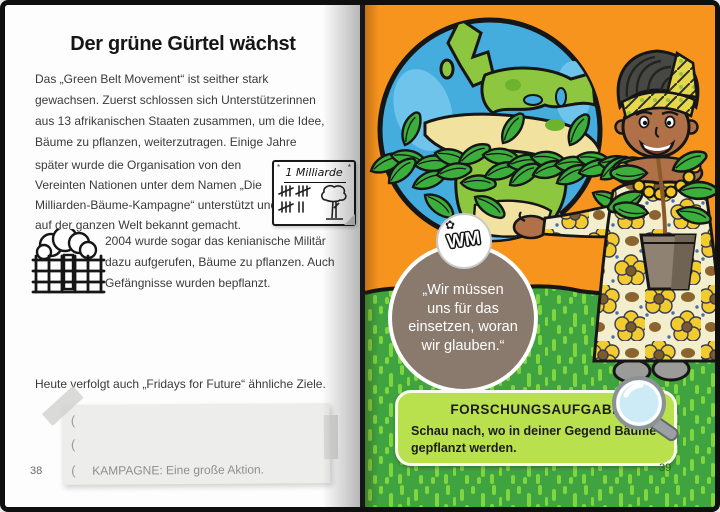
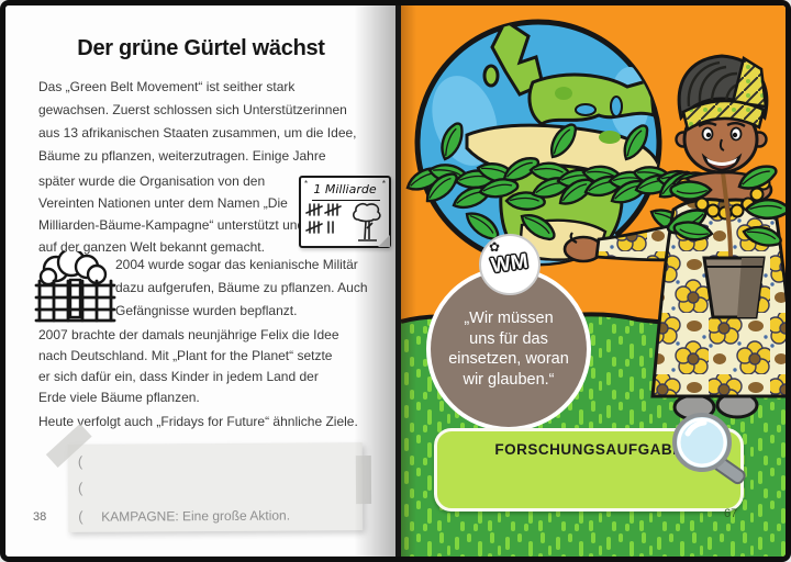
  Der grüne Gürtel wächst
  Das „Green Belt Movement“ ist seither stark
  gewachsen. Zuerst schlossen sich Unterstützerinnen
  aus 13 afrikanischen Staaten zusammen, um die Idee
  Bäume zu pflanzen, weiterzutragen. Einige Jahre
  später wurde die Organisation von den
  Vereinten Nationen unter dem Namen „Die
  Milliarden-Bäume-Kampagne“ unterstützt un
  auf der ganzen Welt bekannt gemacht.
  *
  1 Millia
  2004 wurde sogar das kenianische Militä
  dazu aufgerufen, Bäume zu pflanzen. Au
  Gefängnisse wurden bepflanzt.
+ 2007 brachte der damals neunjährige Felix die Idee
+ nach Deutschland. Mit „Plant for the Planet“ setzte
+ er sich dafür ein, dass Kinder in jedem Land der
+ Erde viele Bäume pflanzen.
  Heute verfolgt auch „Fridays for Future“ ähnliche Ziele
  (
  (
  (
  KAMPAGNE: Eine große Aktion.
  38
  „Wir müssen
  uns für das
  einsetzen, woran
  wir glauben.“
  ✿
  FORSCHUNGSAUFGAB
- Schau nach, wo in deiner Gegend Bäume
- gepflanzt werden.
- 39
+ 67
